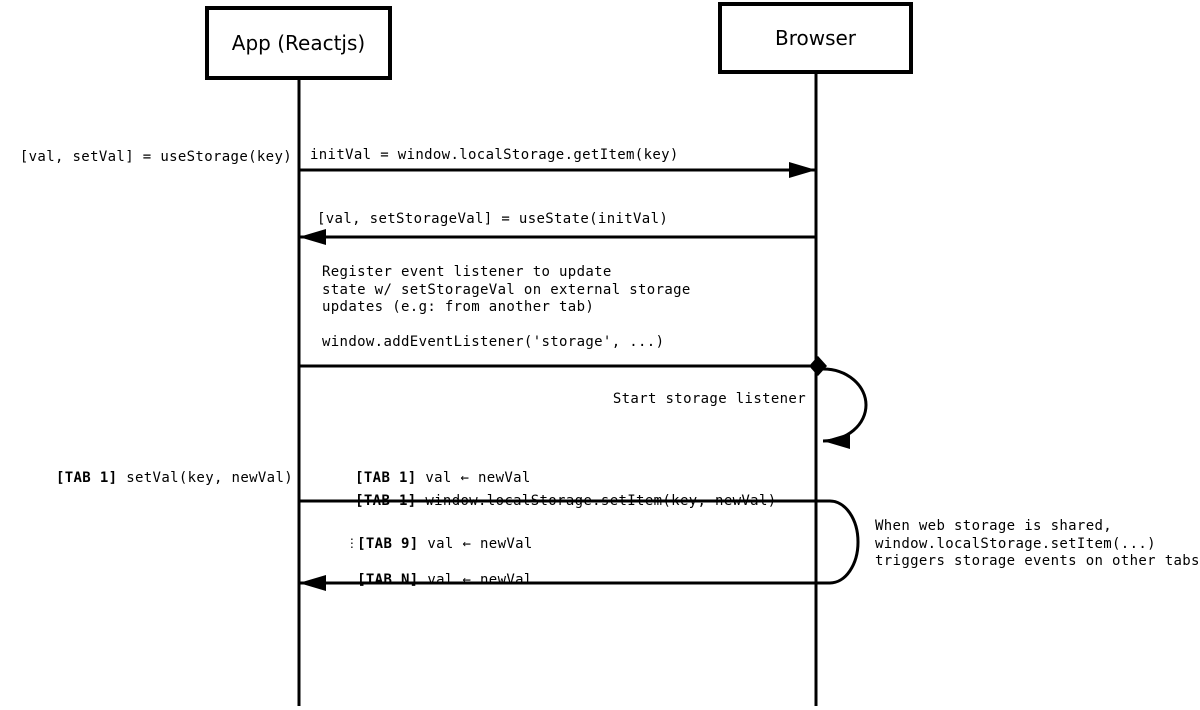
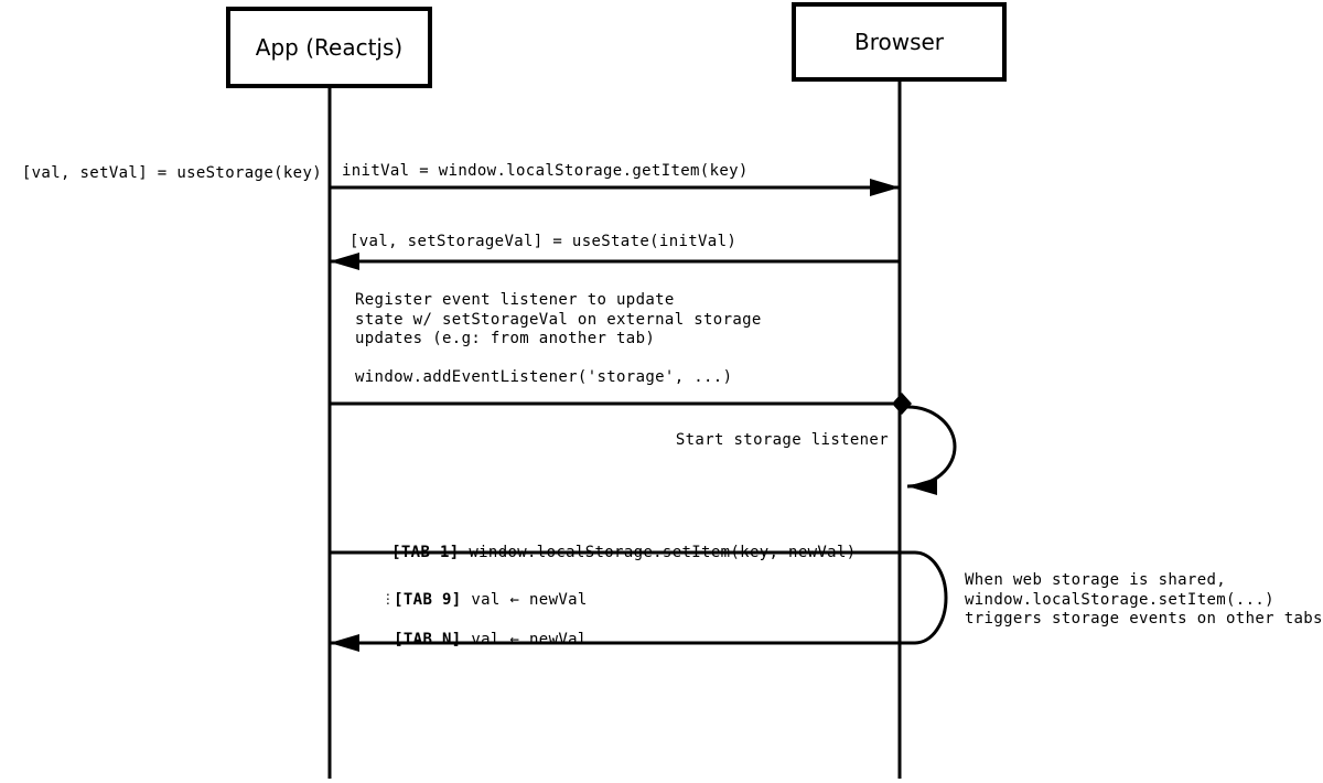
  App (Reactjs)
  Browser
  [val, setVal] = useStorage(key)
  initVal = window.localStorage.getItem(key)
  [val, setStorageVal] = useState(initVal)
  Register event listener to update
  state w/ setStorageVal on external storage
  updates (e.g: from another tab)
  window.addEventListener('storage', ...)
  Start storage listener
- [TAB 1] setVal(key, newVal)
- [TAB 1] val ← newVal
  [TAB 1] window.localStorage.setItem(key, newVal)
  [TAB 9] val ← newVal
  ⋮
  [TAB N] val ← newVal
  When web storage is shared,
  window.localStorage.setItem(...)
  triggers storage events on other tabs
